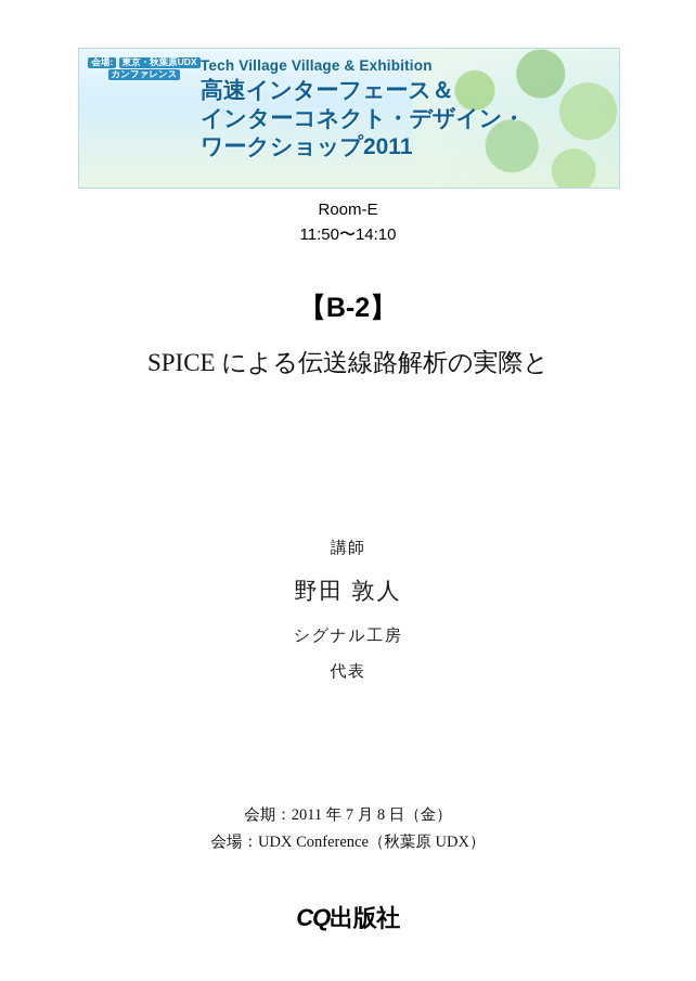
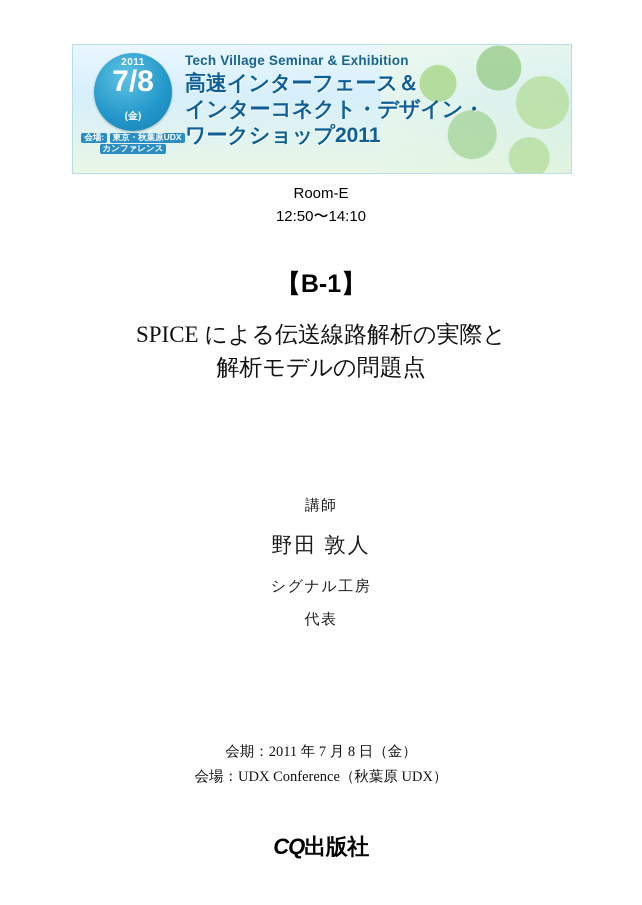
+ 2011
+ 7/8
+ (金)
  会場: 東京・秋葉原UDX カンファレンス
- Tech Village Village & Exhibition
+ Tech Village Seminar & Exhibition
  高速インターフェース＆
  インターコネクト・デザイン・
  ワークショップ2011
  Room-E
- 11:50〜14:10
+ 12:50〜14:10
- 【B-2】
+ 【B-1】
  SPICE による伝送線路解析の実際と
+ 解析モデルの問題点
  講師
  野田 敦人
  シグナル工房
  代表
  会期：2011 年 7 月 8 日（金）
  会場：UDX Conference（秋葉原 UDX）
  CQ出版社
